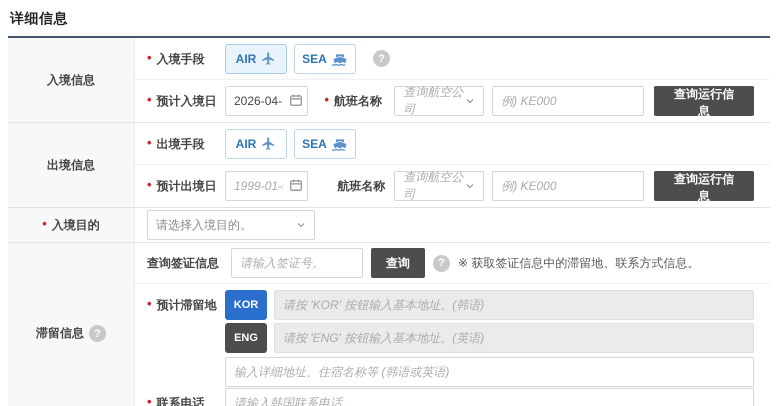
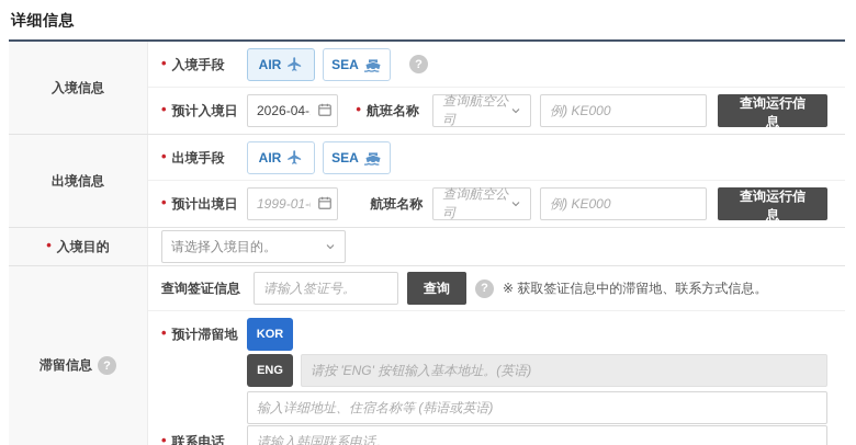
  详细信息
  入境信息
  入境手段
  AIR
  SEA
  预计入境日
  2026-04-
  航班名称
  查询航空公司
  例) KE000
  查询运行信息
  出境信息
  出境手段
  AIR
  SEA
  预计出境日
  1999-01-
  航班名称
  查询航空公司
  例) KE000
  查询运行信息
  入境目的
  请选择入境目的。
  滞留信息
  查询签证信息
  请输入签证号。
  查询
  ※ 获取签证信息中的滞留地、联系方式信息。
  预计滞留地
  KOR
- 请按 'KOR' 按钮输入基本地址。(韩语)
  ENG
  请按 'ENG' 按钮输入基本地址。(英语)
  输入详细地址、住宿名称等 (韩语或英语)
  联系电话
  请输入韩国联系电话。
